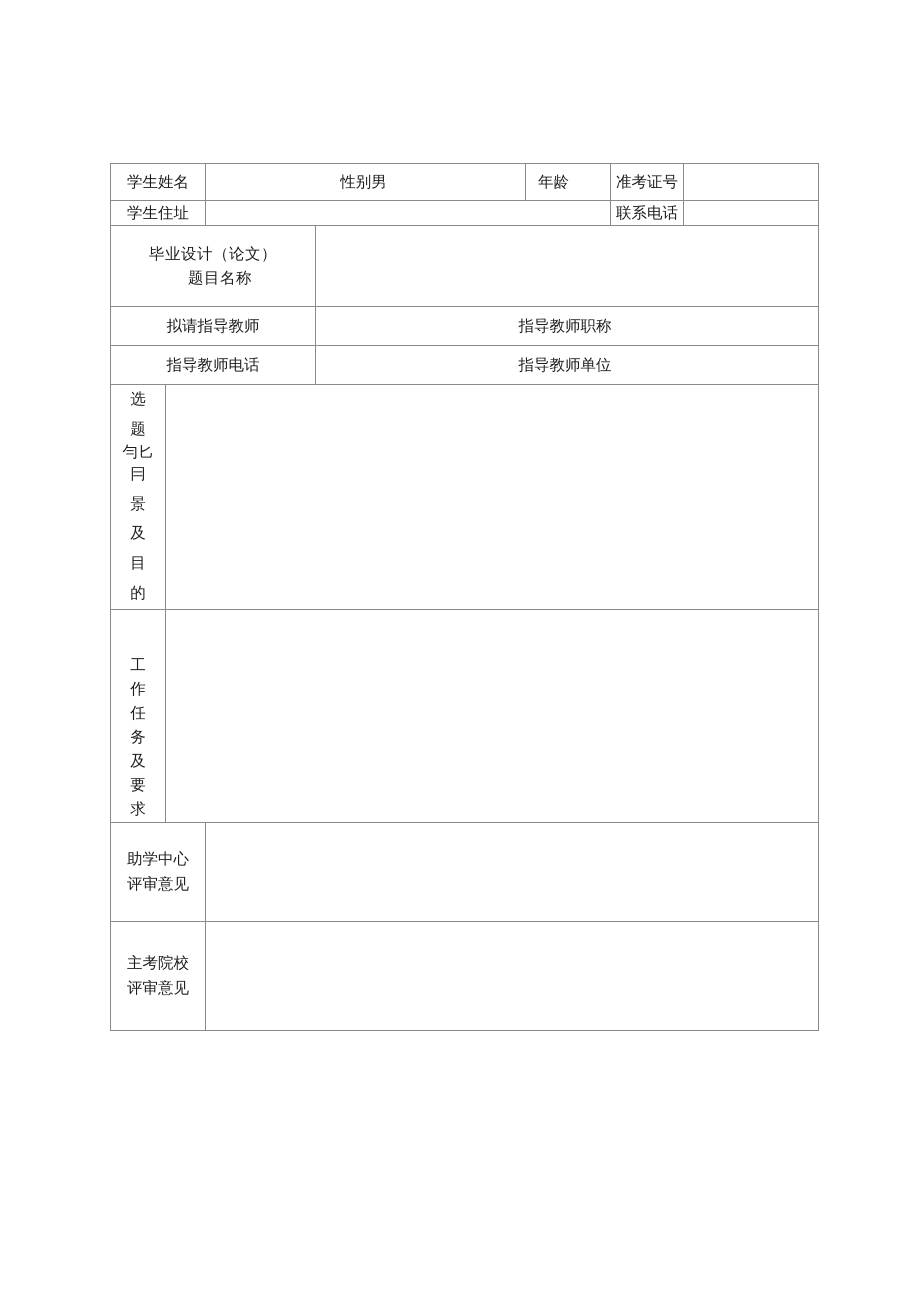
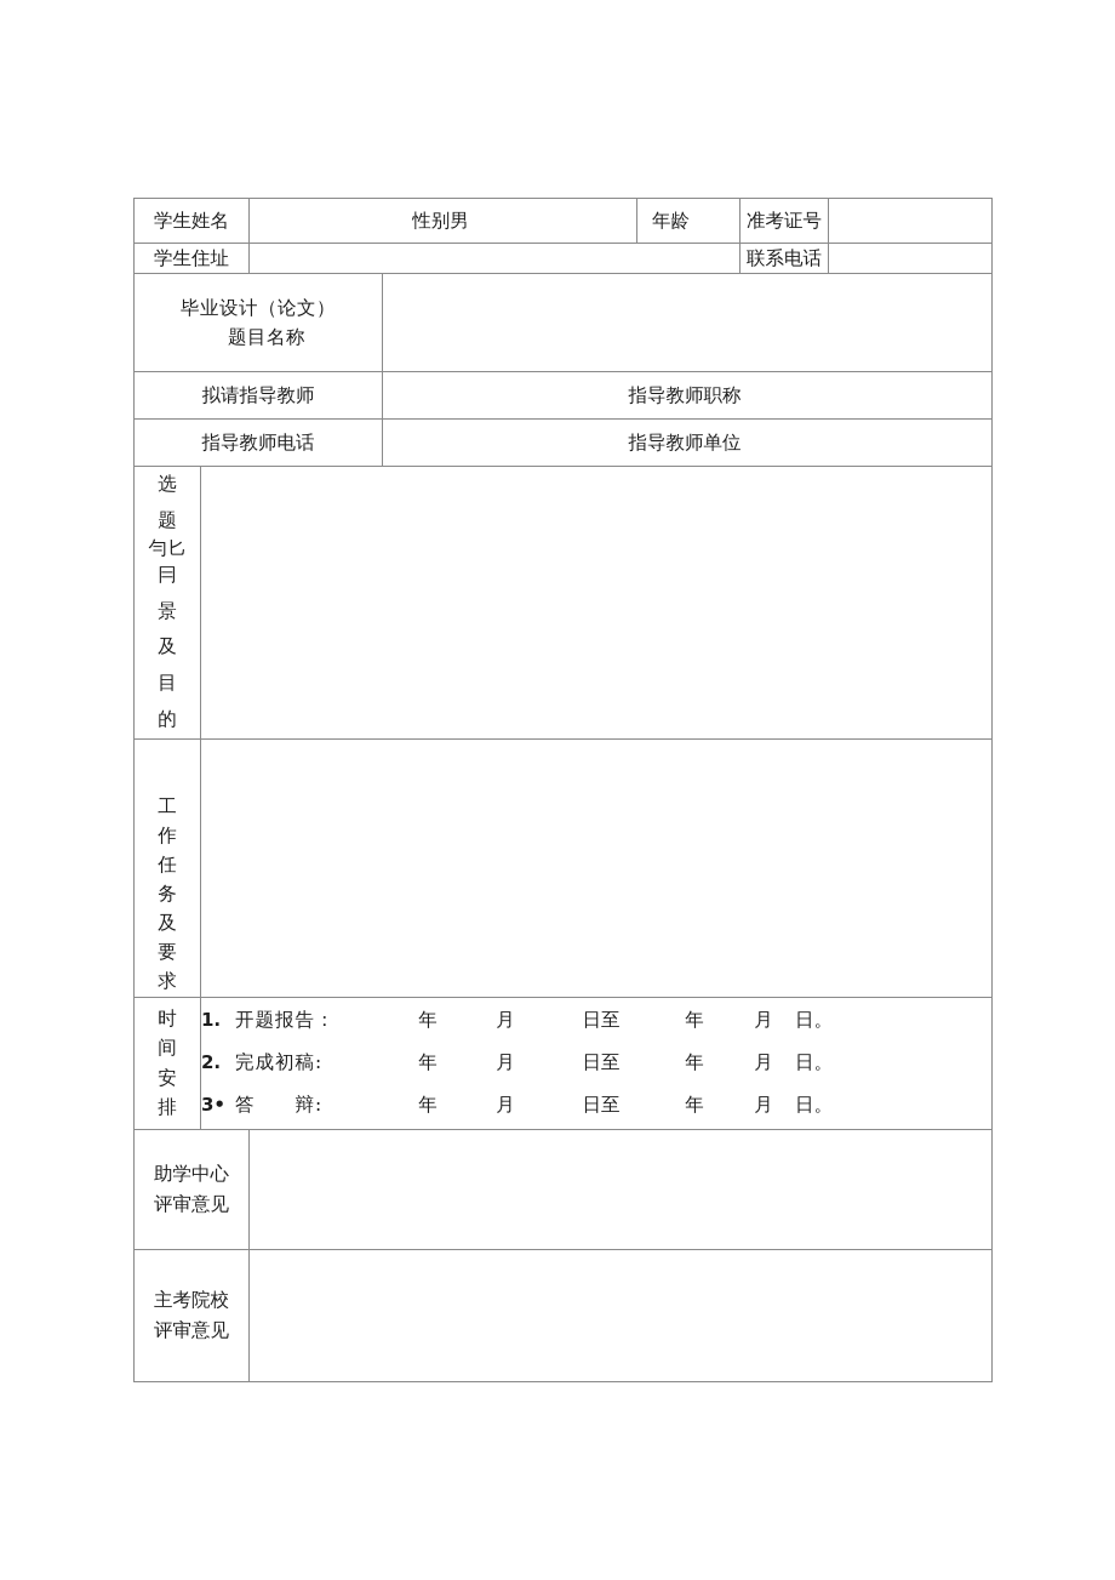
  学生姓名	性别男	年龄	准考证号
  学生住址		联系电话
  毕业设计（论文） 题目名称
  拟请指导教师	指导教师职称
  指导教师电话	指导教师单位
  选 题 勻匕 冃 景 及 目 的
  工 作 任 务 及 要 求
+ 时 间 安 排	1. 开题报告： 年 月 日至 年 月 日。 2. 完成初稿: 年 月 日至 年 月 日。 3• 答 辩: 年 月 日至 年 月 日。
  助学中心 评审意见
  主考院校 评审意见
